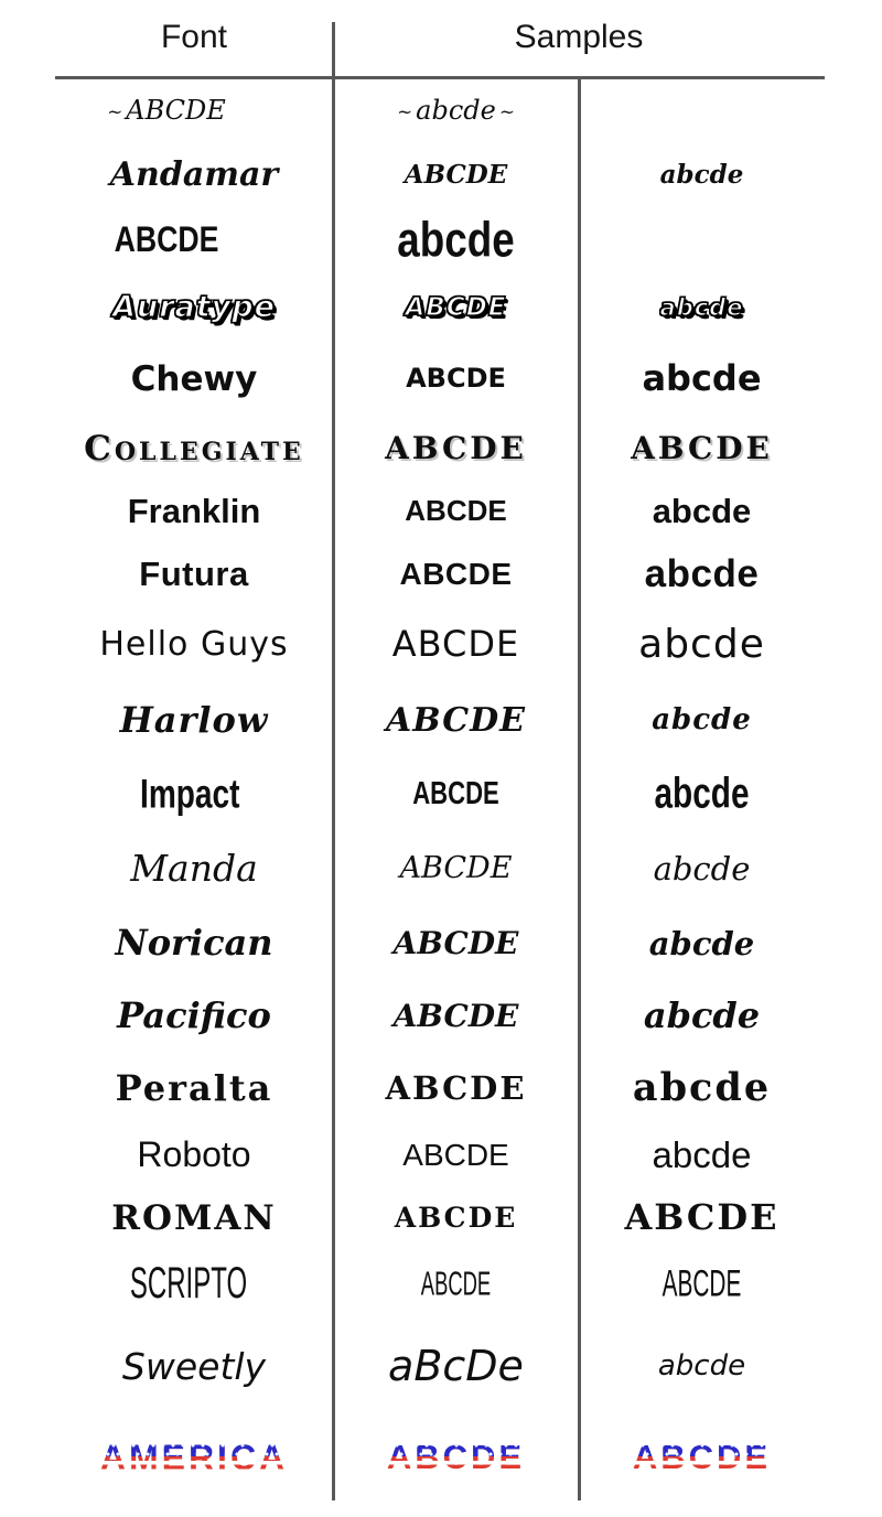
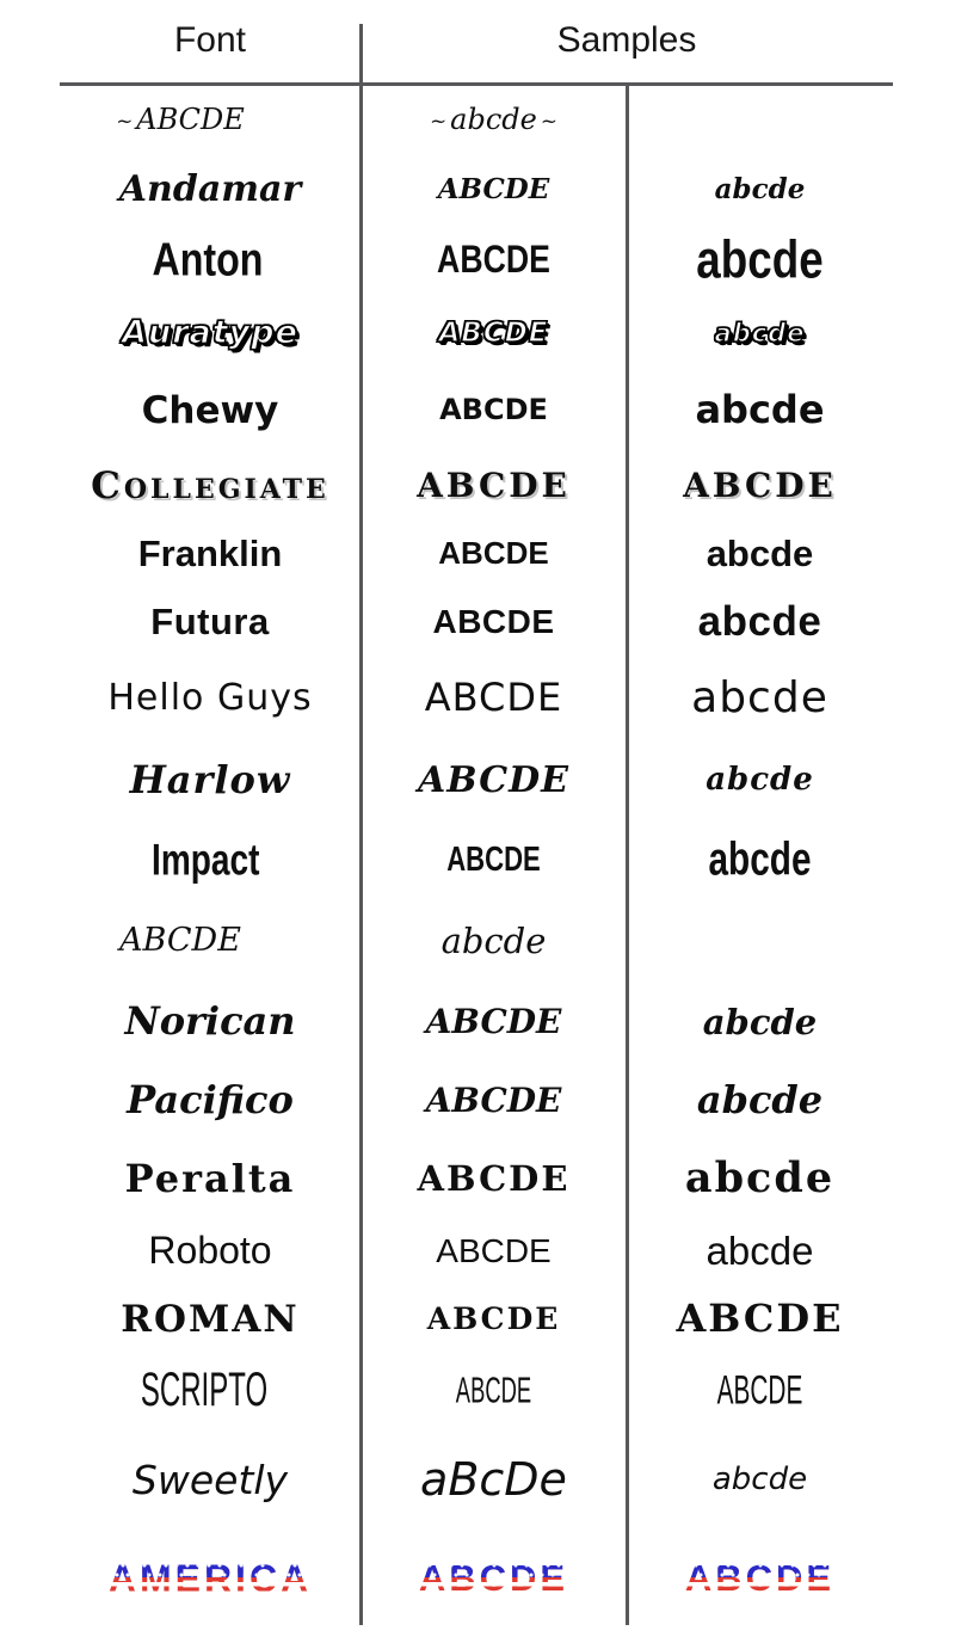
  Font
  Samples
  ABCDE
  abcde
  Andamar
  ABCDE
  abcde
+ Anton
  ABCDE
  abcde
  Auratype
  ABCDE
  abcde
  Chewy
  ABCDE
  abcde
  Collegiate
  ABCDE
  ABCDE
  Franklin
  ABCDE
  abcde
  Futura
  ABCDE
  abcde
  Hello Guys
  ABCDE
  abcde
  Harlow
  ABCDE
  abcde
  Impact
  ABCDE
  abcde
- Manda
  ABCDE
  abcde
  Norican
  ABCDE
  abcde
  Pacifico
  ABCDE
  abcde
  Peralta
  ABCDE
  abcde
  Roboto
  ABCDE
  abcde
  ROMAN
  ABCDE
  ABCDE
  SCRIPTO
  ABCDE
  ABCDE
  Sweetly
  aBcDe
  abcde
  AMERICA
  ABCDE
  ABCDE
